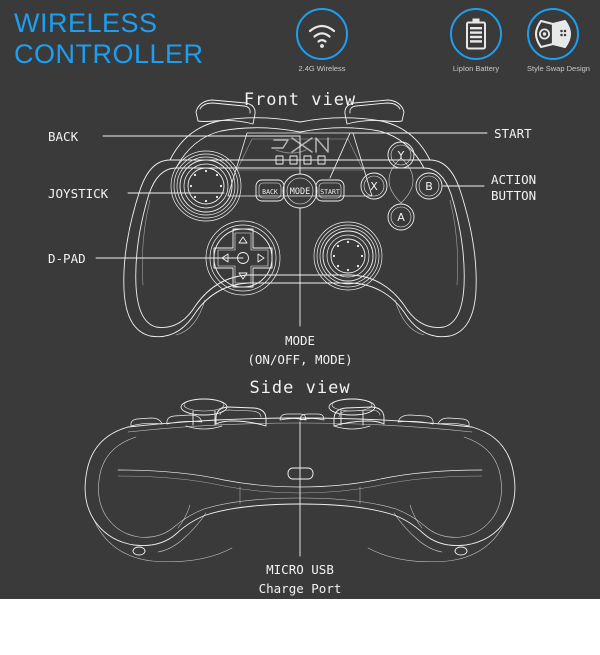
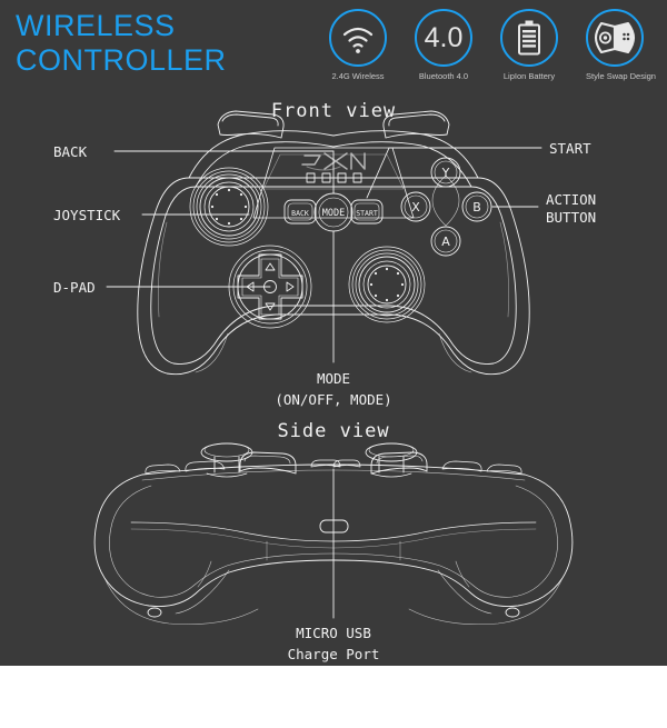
  WIRELESS
  CONTROLLER
  2.4G Wireless
+ 4.0
+ Bluetooth 4.0
  LipIon Battery
  Style Swap Des
  BACK
  MODE
  START
  Y
  X
  B
  A
  Front view
  Side view
  BACK
  JOYSTICK
  D-PAD
  START
  ACTION
  BUTTON
  MODE
  (ON/OFF, MODE)
  MICRO USB
  Charge Port
